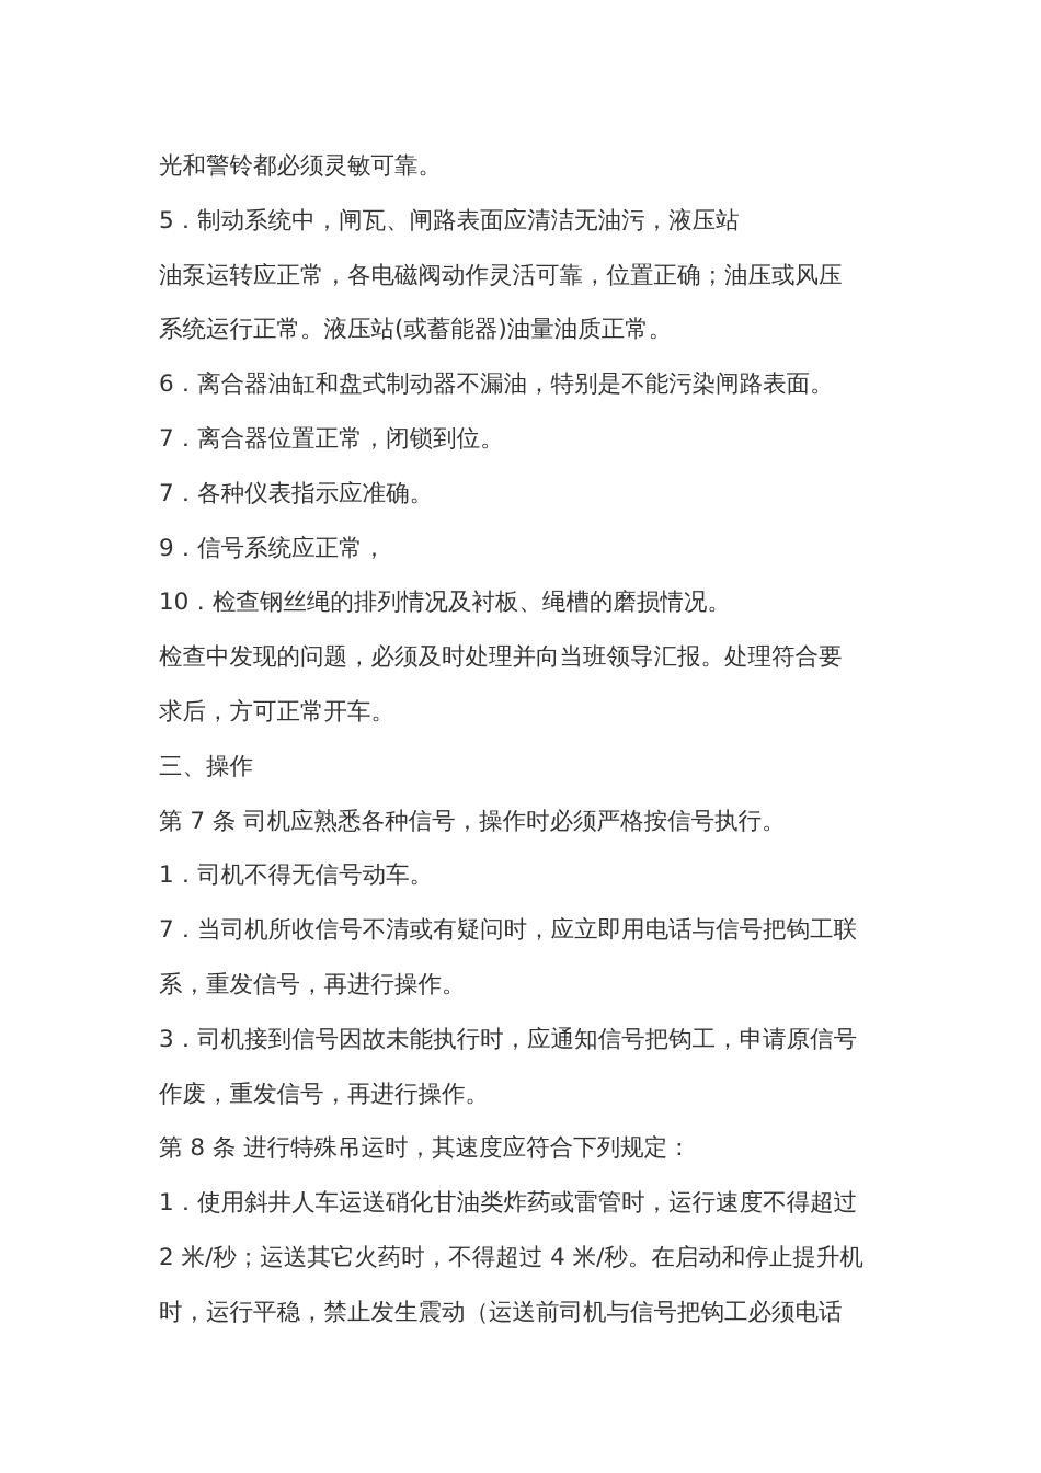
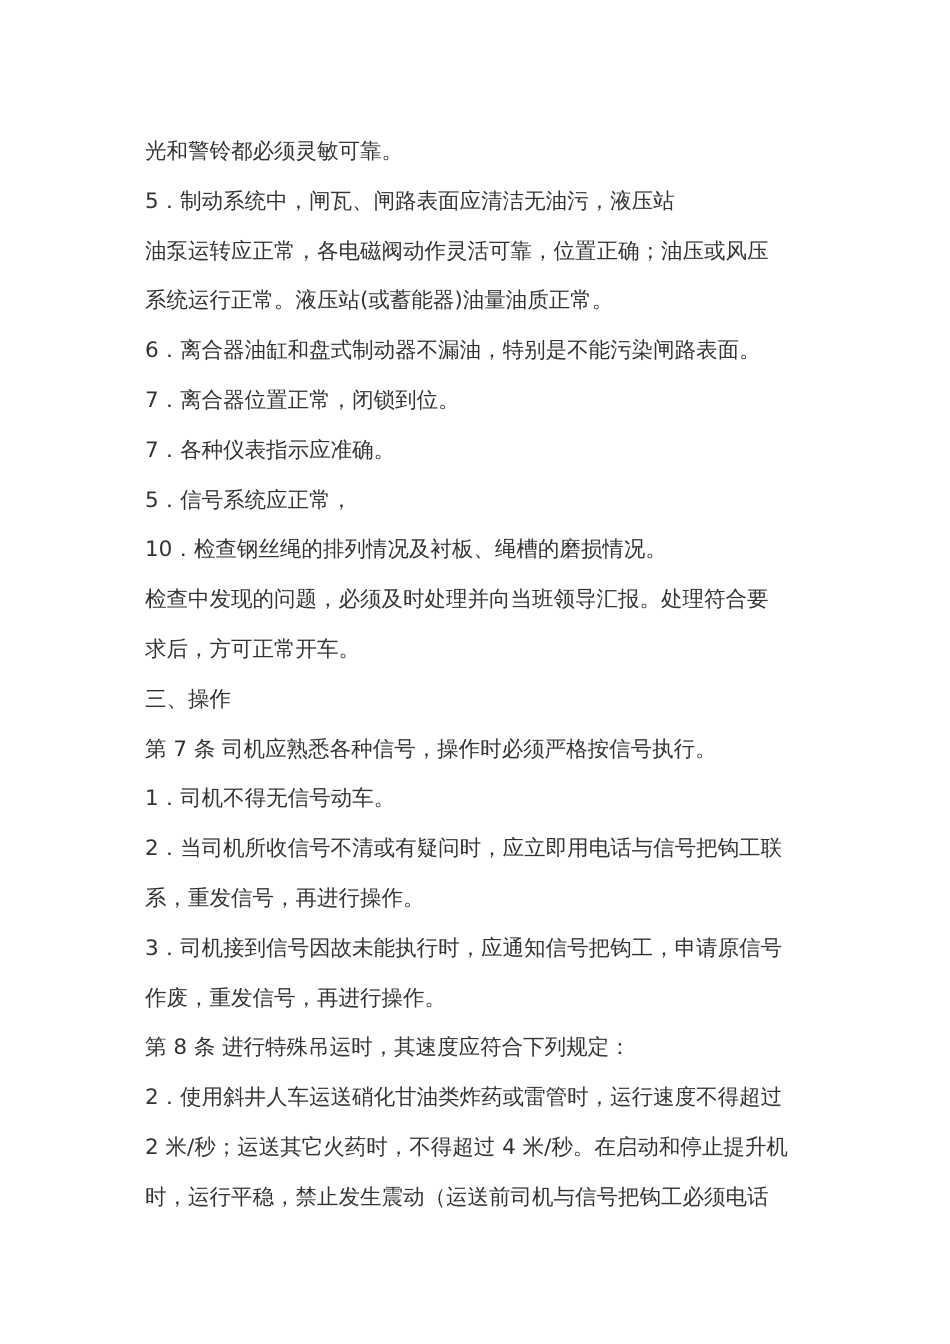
  光和警铃都必须灵敏可靠。
  5．制动系统中，闸瓦、闸路表面应清洁无油污，液压站
  油泵运转应正常，各电磁阀动作灵活可靠，位置正确；油压或风压
  系统运行正常。液压站(或蓄能器)油量油质正常。
  6．离合器油缸和盘式制动器不漏油，特别是不能污染闸路表面。
  7．离合器位置正常，闭锁到位。
  7．各种仪表指示应准确。
- 9．信号系统应正常，
+ 5．信号系统应正常，
  10．检查钢丝绳的排列情况及衬板、绳槽的磨损情况。
  检查中发现的问题，必须及时处理并向当班领导汇报。处理符合要
  求后，方可正常开车。
  三、操作
  第 7 条 司机应熟悉各种信号，操作时必须严格按信号执行。
  1．司机不得无信号动车。
- 7．当司机所收信号不清或有疑问时，应立即用电话与信号把钩工联
+ 2．当司机所收信号不清或有疑问时，应立即用电话与信号把钩工联
  系，重发信号，再进行操作。
  3．司机接到信号因故未能执行时，应通知信号把钩工，申请原信号
  作废，重发信号，再进行操作。
  第 8 条 进行特殊吊运时，其速度应符合下列规定：
- 1．使用斜井人车运送硝化甘油类炸药或雷管时，运行速度不得超过
+ 2．使用斜井人车运送硝化甘油类炸药或雷管时，运行速度不得超过
  2 米/秒；运送其它火药时，不得超过 4 米/秒。在启动和停止提升机
  时，运行平稳，禁止发生震动（运送前司机与信号把钩工必须电话
